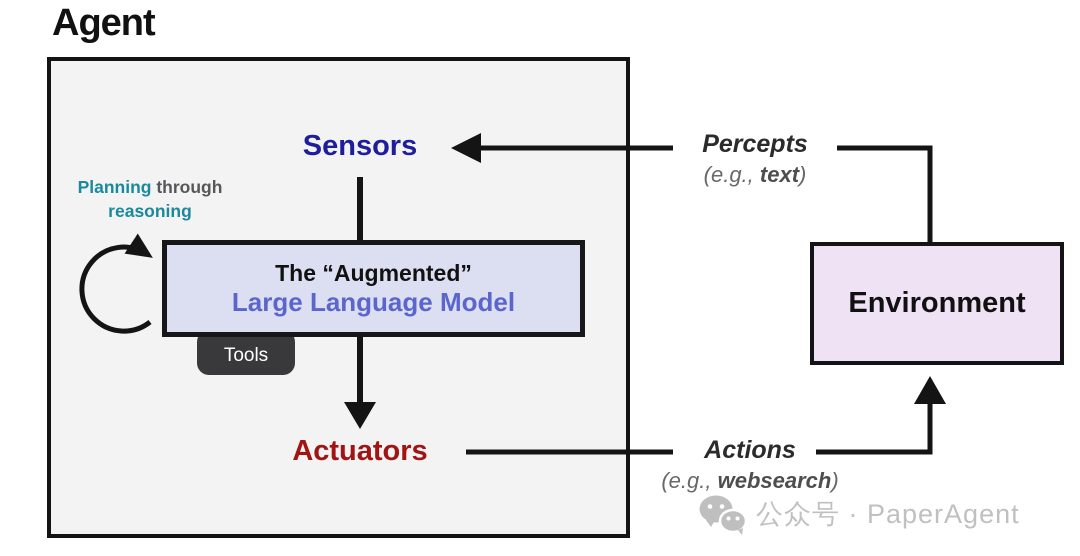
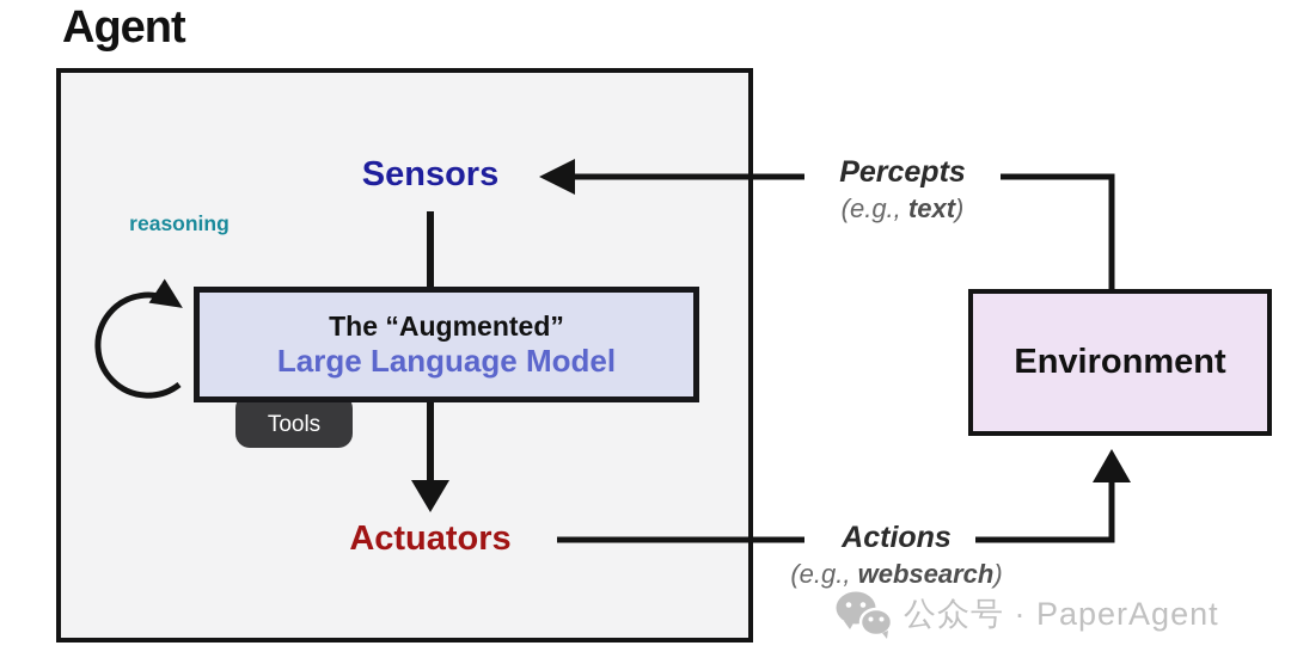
  Agent
  Sensors
- Planning through
  reasoning
  The “Augmented”
  Large Language Model
  Tools
  Actuators
  Percepts
  (e.g., text)
  Actions
  (e.g., websearch)
  Environment
  公众号 · PaperAgent
